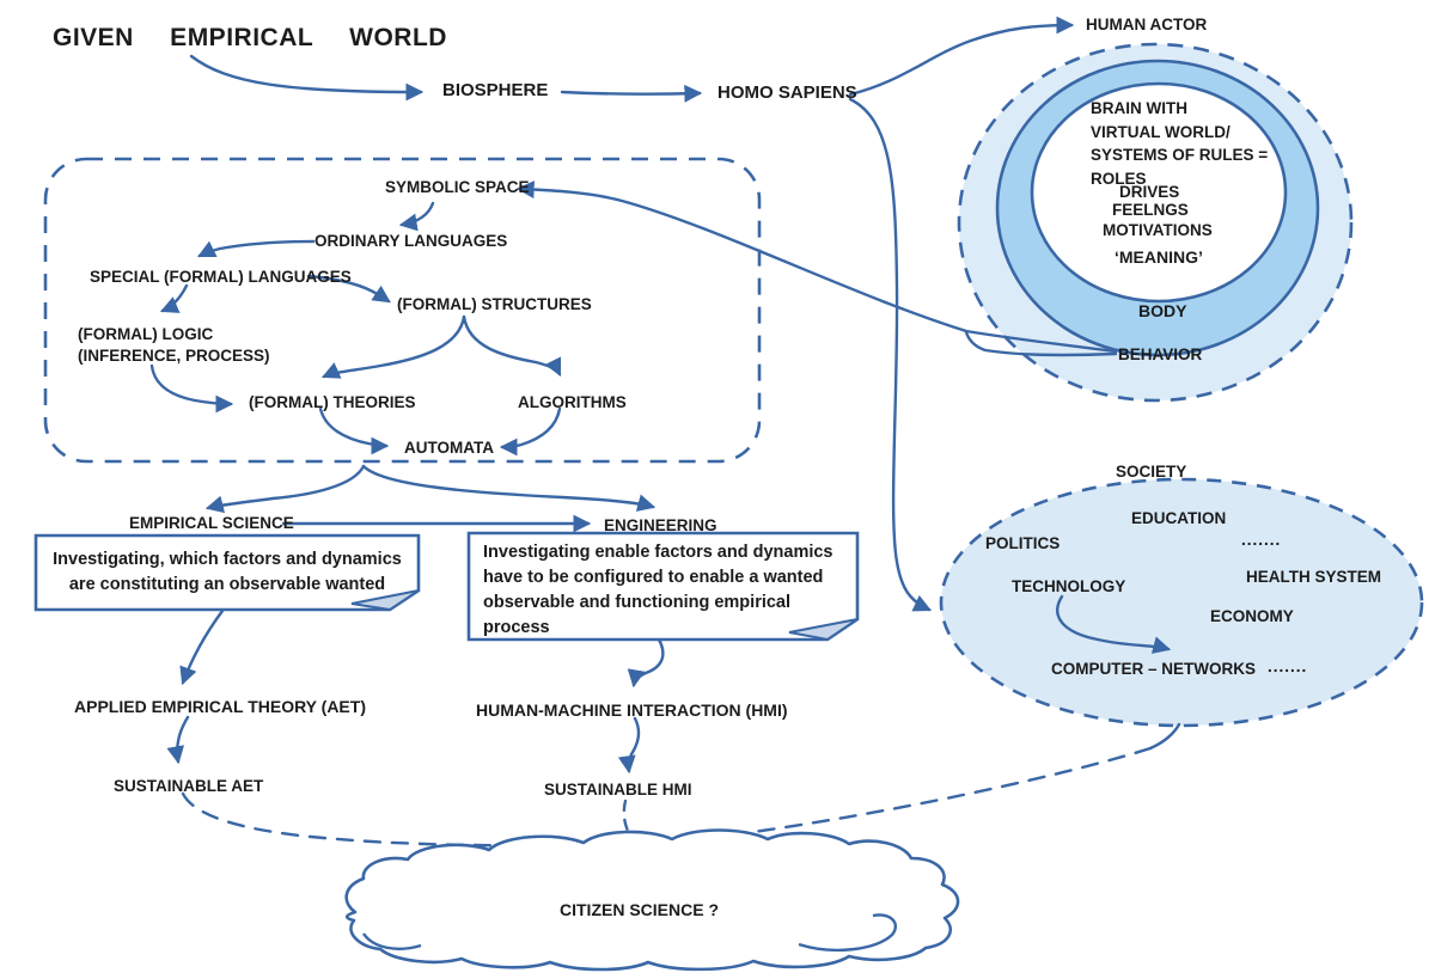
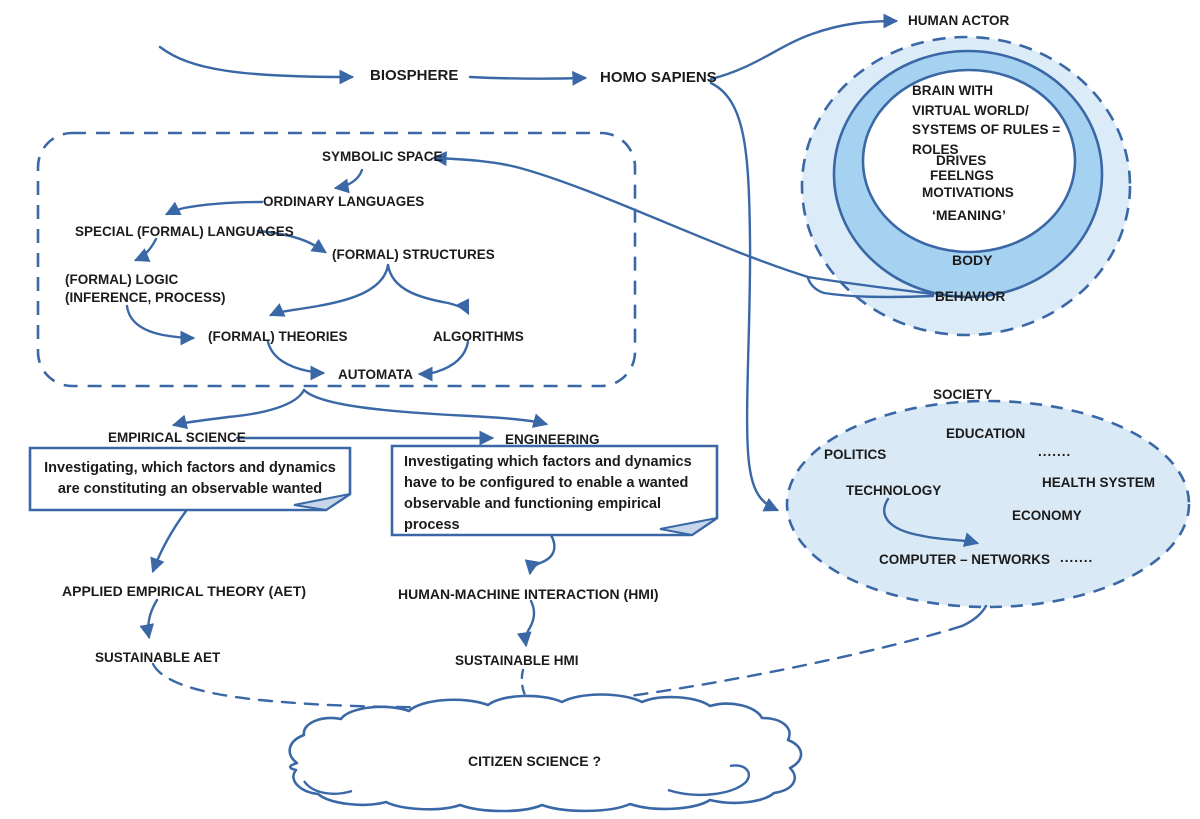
- GIVEN EMPIRICAL WORLD
  BIOSPHERE
  HOMO SAPIENS
  HUMAN ACTOR
  BRAIN WITH
  VIRTUAL WORLD/
  SYSTEMS OF RULES =
  ROLES
  DRIVES
  FEELNGS
  MOTIVATIONS
  ‘MEANING’
  BODY
  BEHAVIOR
  SYMBOLIC SPACE
  ORDINARY LANGUAGES
  SPECIAL (FORMAL) LANGUAGES
  (FORMAL) STRUCTURES
  (FORMAL) LOGIC
  (INFERENCE, PROCESS)
  (FORMAL) THEORIES
  ALGORITHMS
  AUTOMATA
  EMPIRICAL SCIENCE
  ENGINEERING
  Investigating, which factors and dynamics are constituting an observable wanted
- Investigating enable factors and dynamics have to be configured to enable a wanted observable and functioning empirical process
+ Investigating which factors and dynamics have to be configured to enable a wanted observable and functioning empirical process
  APPLIED EMPIRICAL THEORY (AET)
  HUMAN-MACHINE INTERACTION (HMI)
  SUSTAINABLE AET
  SUSTAINABLE HMI
  SOCIETY
  EDUCATION
  POLITICS
  .......
  HEALTH SYSTEM
  TECHNOLOGY
  ECONOMY
  COMPUTER – NETWORKS
  .......
  CITIZEN SCIENCE ?
